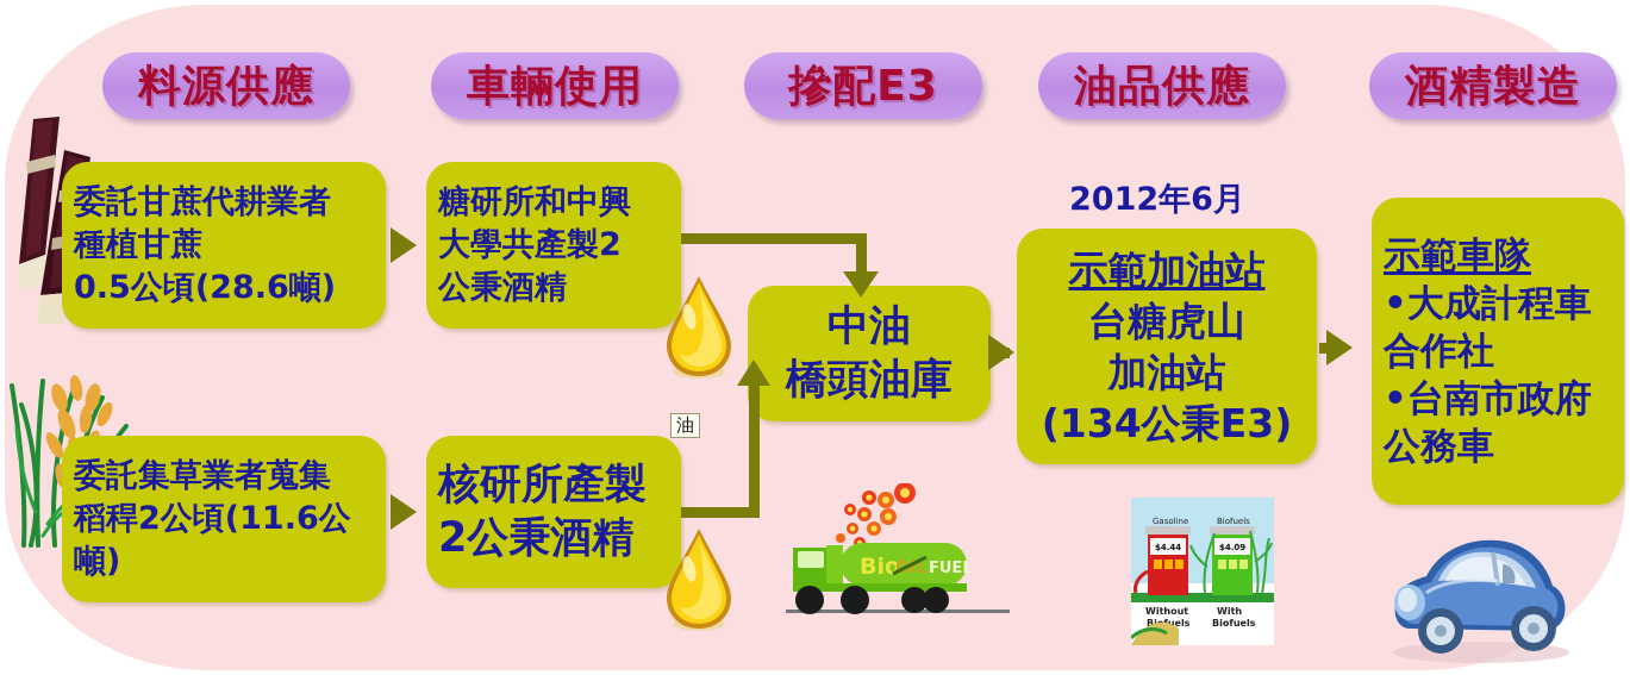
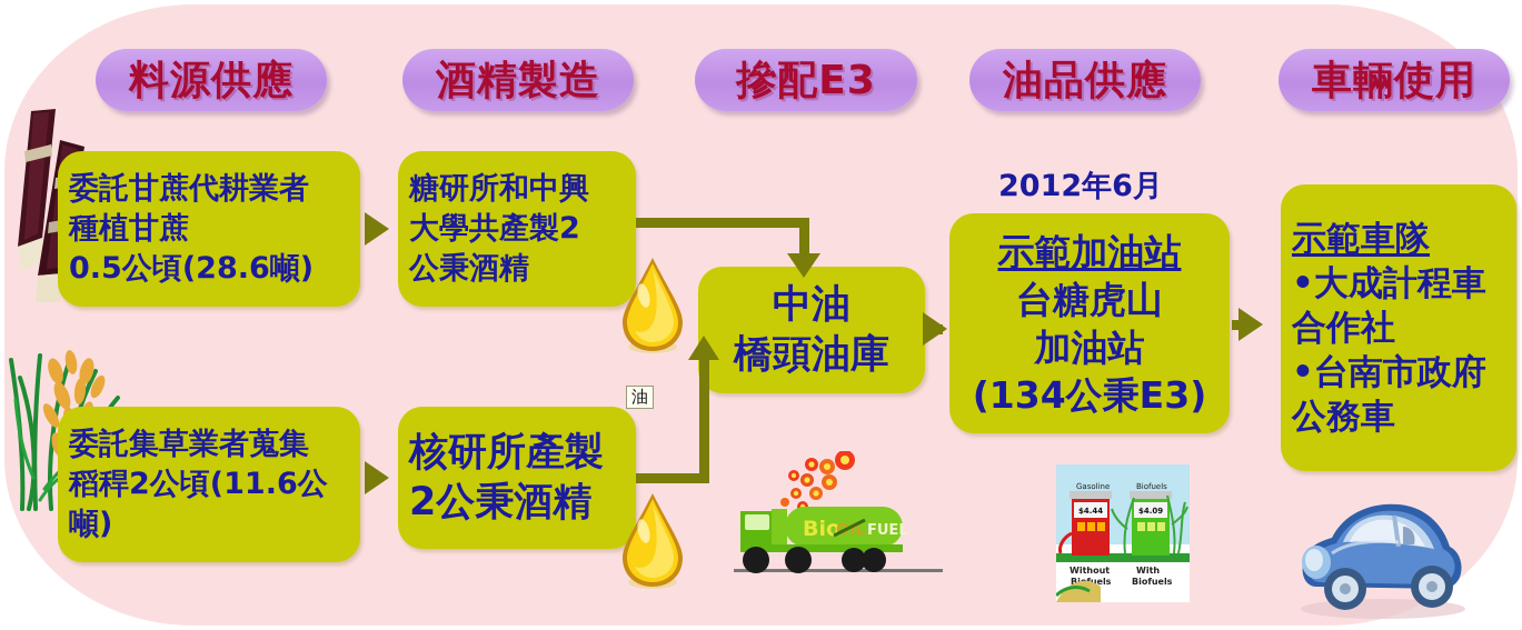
  料源供應
- 車輛使用
+ 酒精製造
  摻配E3
  油品供應
- 酒精製造
+ 車輛使用
  委託甘蔗代耕業者
  種植甘蔗
  0.5公頃(28.6噸)
  委託集草業者蒐集
  稻稈2公頃(11.6公
  噸)
  糖研所和中興
  大學共產製2
  公秉酒精
  核研所產製
  2公秉酒精
  中油
  橋頭油庫
  2012年6月
  示範加油站
  台糖虎山
  加油站
  (134公秉E3)
  示範車隊
  •大成計程車
  合作社
  •台南市政府
  公務車
  油
  Bio
  FUEL
  Gasoline
  $4.44
  Without
  Biofuels
  $4.09
  With
  Biofuels
